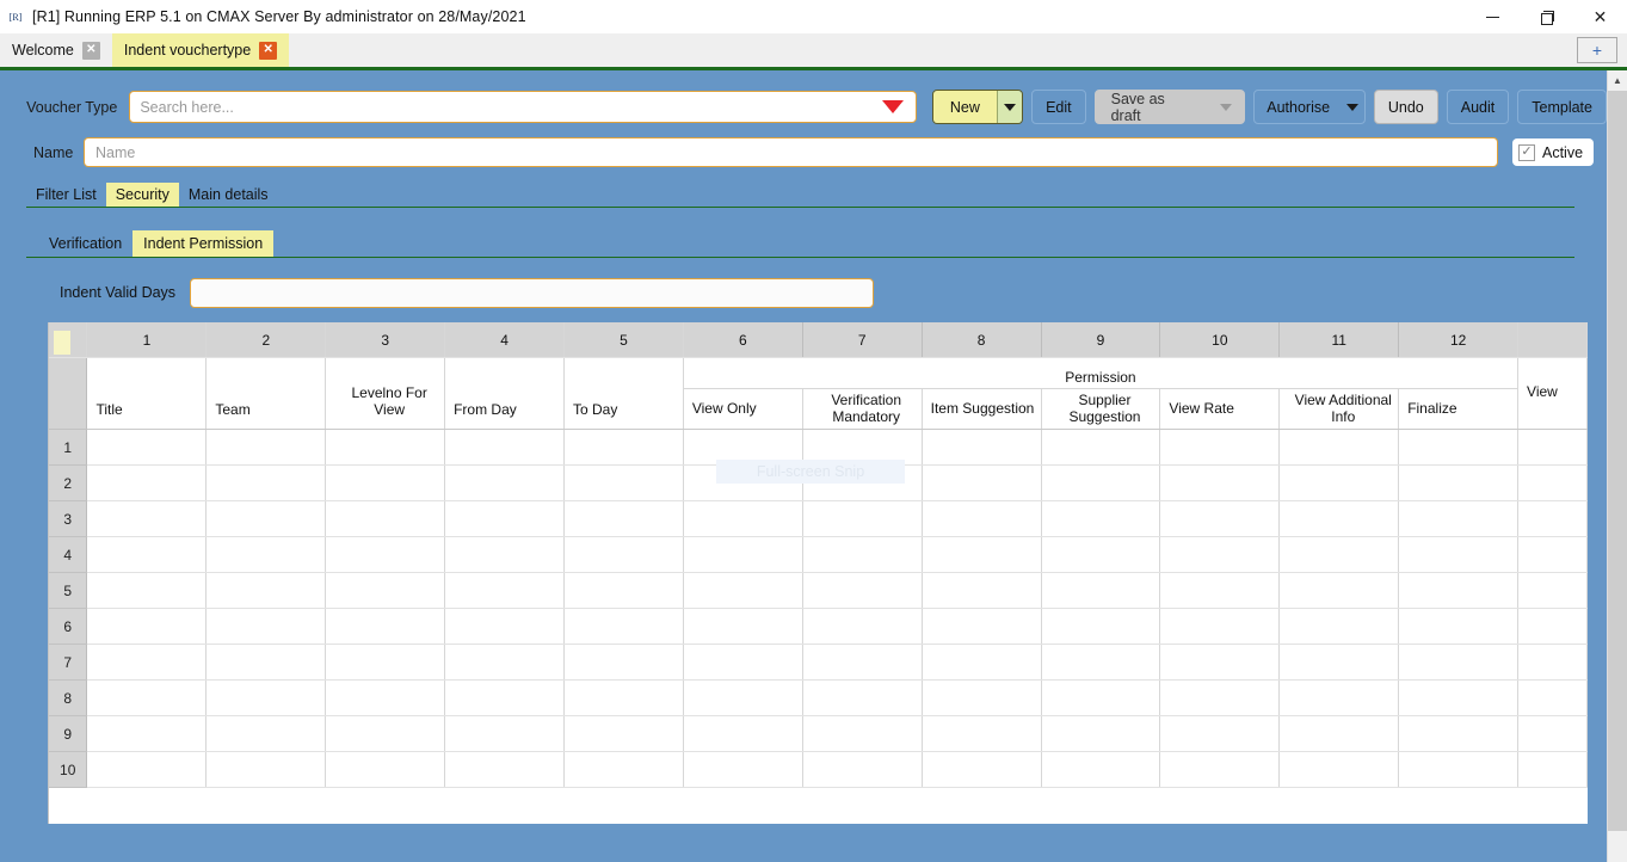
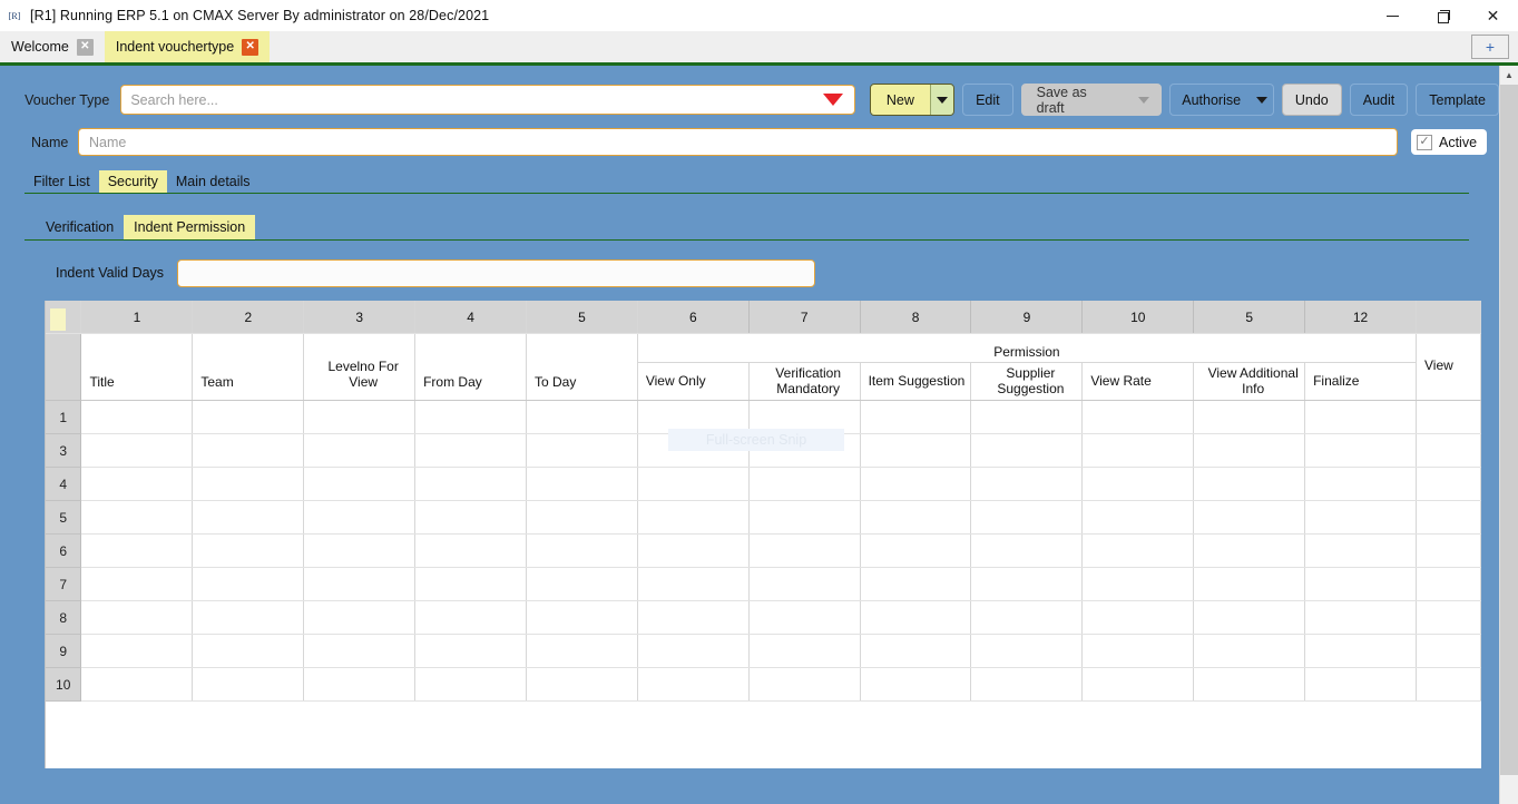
  [R]
- [R1] Running ERP 5.1 on CMAX Server By administrator on 28/May/2021
+ [R1] Running ERP 5.1 on CMAX Server By administrator on 28/Dec/2021
  ✕
  Welcome
  ✕
  Indent vouchertype
  ✕
  +
  Voucher Type
  Search here...
  New
  Edit
  Save as draft
  Authorise
  Undo
  Audit
  Template
  Name
  Name
  ✓
  Active
  Filter List
  Security
  Main details
  Verification
  Indent Permission
  Indent Valid Days
- 	1	2	3	4	5	6 7 8 9 10 11 12
+ 	1	2	3	4	5	6 7 8 9 10 5 12
  	Title	Team	Levelno For View	From Day	To Day	Permission View Only Verification Mandatory Item Suggestion Supplier Suggestion View Rate View Additional Info Finalize	View
  1
- 2
  3
  4
  5
  6
  7
  8
  9
  10
  ▲
